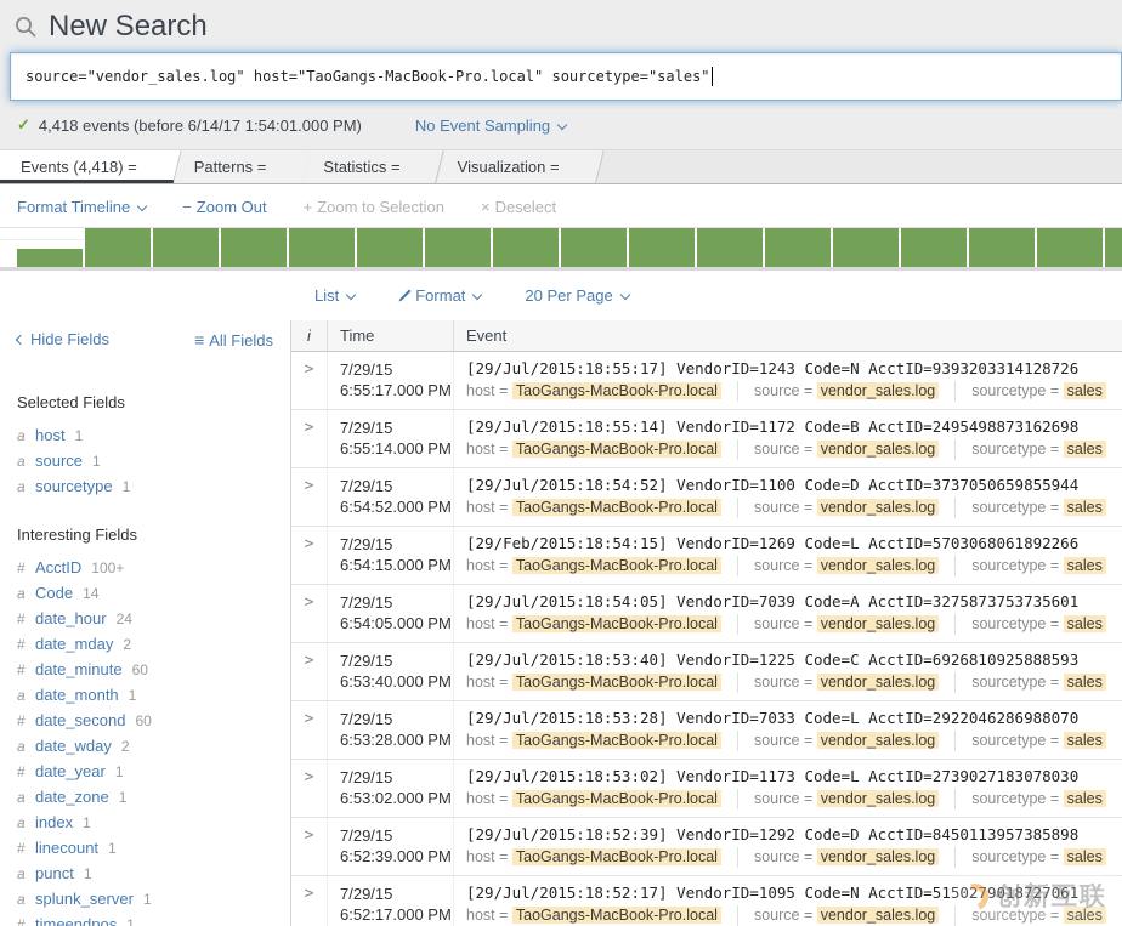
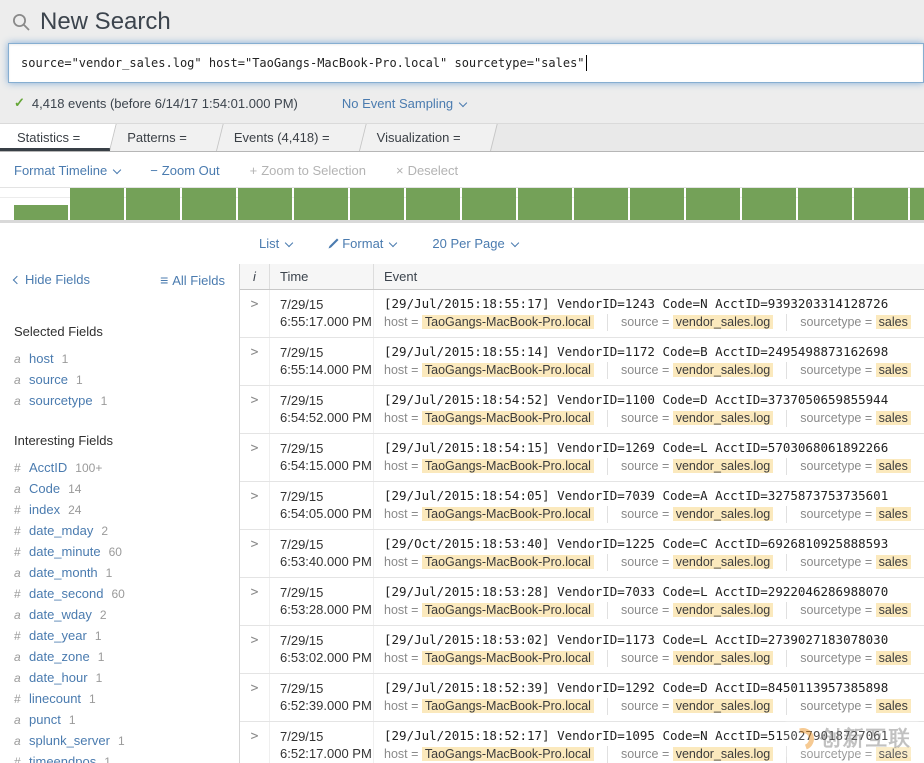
  New Search
  source="vendor_sales.log" host="TaoGangs-MacBook-Pro.local" sourcetype="sales"
  ✓
  4,418 events (before 6/14/17 1:54:01.000 PM)
  No Event Sampling
- Events (4,418)
+ Statistics
  Patterns
- Statistics
+ Events (4,418)
  Visualization
  Format Timeline
  − Zoom Out
  + Zoom to Selection
  × Deselect
  List
  Format
  20 Per Page
  Hide Fields
  ≡ All Fields
  Selected Fields
  a
  host
  1
  a
  source
  1
  a
  sourcetype
  1
  Interesting Fields
  #
  AcctID
  100+
  a
  Code
  14
  #
- date_hour
+ index
  24
  #
  date_mday
  2
  #
  date_minute
  60
  a
  date_month
  1
  #
  date_second
  60
  a
  date_wday
  2
  #
  date_year
  1
  a
  date_zone
  1
  a
- index
+ date_hour
  1
  #
  linecount
  1
  a
  punct
  1
  a
  splunk_server
  1
  #
  timeendpos
  1
  i
  Time
  Event
  >
  7/29/15
  6:55:17.000 PM
  [29/Jul/2015:18:55:17] VendorID=1243 Code=N AcctID=9393203314128726
  host TaoGangs-MacBook-Pro.local
  source vendor_sales.log
  sourcetype sales
  >
  7/29/15
  6:55:14.000 PM
  [29/Jul/2015:18:55:14] VendorID=1172 Code=B AcctID=2495498873162698
  host TaoGangs-MacBook-Pro.local
  source vendor_sales.log
  sourcetype sales
  >
  7/29/15
  6:54:52.000 PM
  [29/Jul/2015:18:54:52] VendorID=1100 Code=D AcctID=3737050659855944
  host TaoGangs-MacBook-Pro.local
  source vendor_sales.log
  sourcetype sales
  >
  7/29/15
  6:54:15.000 PM
- [29/Feb/2015:18:54:15] VendorID=1269 Code=L AcctID=5703068061892266
+ [29/Jul/2015:18:54:15] VendorID=1269 Code=L AcctID=5703068061892266
  host TaoGangs-MacBook-Pro.local
  source vendor_sales.log
  sourcetype sales
  >
  7/29/15
  6:54:05.000 PM
  [29/Jul/2015:18:54:05] VendorID=7039 Code=A AcctID=3275873753735601
  host TaoGangs-MacBook-Pro.local
  source vendor_sales.log
  sourcetype sales
  >
  7/29/15
  6:53:40.000 PM
- [29/Jul/2015:18:53:40] VendorID=1225 Code=C AcctID=6926810925888593
+ [29/Oct/2015:18:53:40] VendorID=1225 Code=C AcctID=6926810925888593
  host TaoGangs-MacBook-Pro.local
  source vendor_sales.log
  sourcetype sales
  >
  7/29/15
  6:53:28.000 PM
  [29/Jul/2015:18:53:28] VendorID=7033 Code=L AcctID=2922046286988070
  host TaoGangs-MacBook-Pro.local
  source vendor_sales.log
  sourcetype sales
  >
  7/29/15
  6:53:02.000 PM
  [29/Jul/2015:18:53:02] VendorID=1173 Code=L AcctID=2739027183078030
  host TaoGangs-MacBook-Pro.local
  source vendor_sales.log
  sourcetype sales
  >
  7/29/15
  6:52:39.000 PM
  [29/Jul/2015:18:52:39] VendorID=1292 Code=D AcctID=8450113957385898
  host TaoGangs-MacBook-Pro.local
  source vendor_sales.log
  sourcetype sales
  >
  7/29/15
  6:52:17.000 PM
  [29/Jul/2015:18:52:17] VendorID=1095 Code=N AcctID=5150279018727061
  host TaoGangs-MacBook-Pro.local
  source vendor_sales.log
  sourcetype sales
  创新互联
